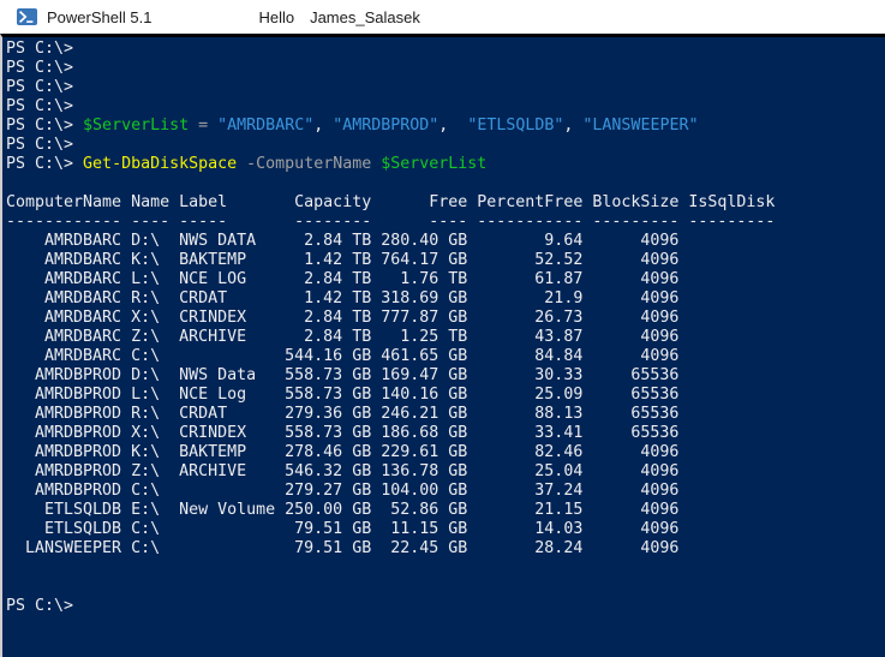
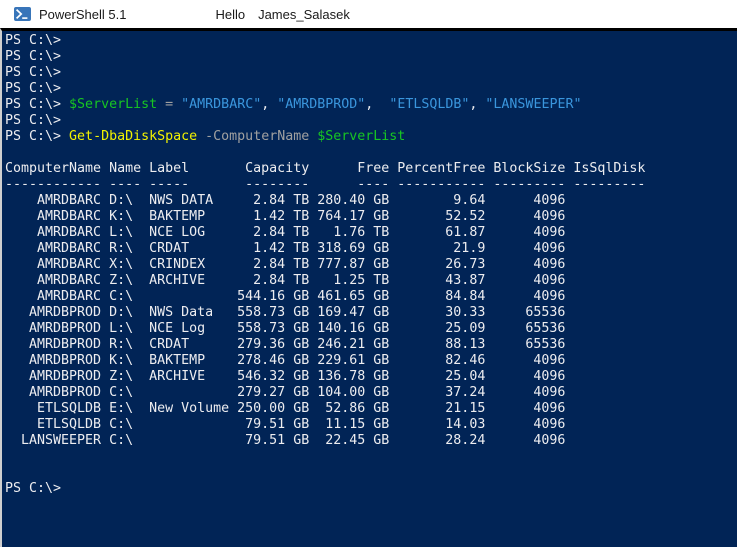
  PowerShell 5.1
  Hello
  James_Salasek
  PS C:\>
  PS C:\>
  PS C:\>
  PS C:\>
  PS C:\> $ServerList = "AMRDBARC", "AMRDBPROD", "ETLSQLDB", "LANSWEEPER"
  PS C:\>
  PS C:\> Get-DbaDiskSpace -ComputerName $ServerList
  ComputerName Name Label Capacity Free PercentFree BlockSize IsSqlDisk
  ------------ ---- ----- -------- ---- ----------- --------- ---------
  AMRDBARC D:\ NWS DATA 2.84 TB 280.40 GB 9.64 4096
  AMRDBARC K:\ BAKTEMP 1.42 TB 764.17 GB 52.52 4096
  AMRDBARC L:\ NCE LOG 2.84 TB 1.76 TB 61.87 4096
  AMRDBARC R:\ CRDAT 1.42 TB 318.69 GB 21.9 4096
  AMRDBARC X:\ CRINDEX 2.84 TB 777.87 GB 26.73 4096
  AMRDBARC Z:\ ARCHIVE 2.84 TB 1.25 TB 43.87 4096
  AMRDBARC C:\ 544.16 GB 461.65 GB 84.84 4096
  AMRDBPROD D:\ NWS Data 558.73 GB 169.47 GB 30.33 65536
  AMRDBPROD L:\ NCE Log 558.73 GB 140.16 GB 25.09 65536
  AMRDBPROD R:\ CRDAT 279.36 GB 246.21 GB 88.13 65536
- AMRDBPROD X:\ CRINDEX 558.73 GB 186.68 GB 33.41 65536
  AMRDBPROD K:\ BAKTEMP 278.46 GB 229.61 GB 82.46 4096
  AMRDBPROD Z:\ ARCHIVE 546.32 GB 136.78 GB 25.04 4096
  AMRDBPROD C:\ 279.27 GB 104.00 GB 37.24 4096
  ETLSQLDB E:\ New Volume 250.00 GB 52.86 GB 21.15 4096
  ETLSQLDB C:\ 79.51 GB 11.15 GB 14.03 4096
  LANSWEEPER C:\ 79.51 GB 22.45 GB 28.24 4096
  PS C:\>
